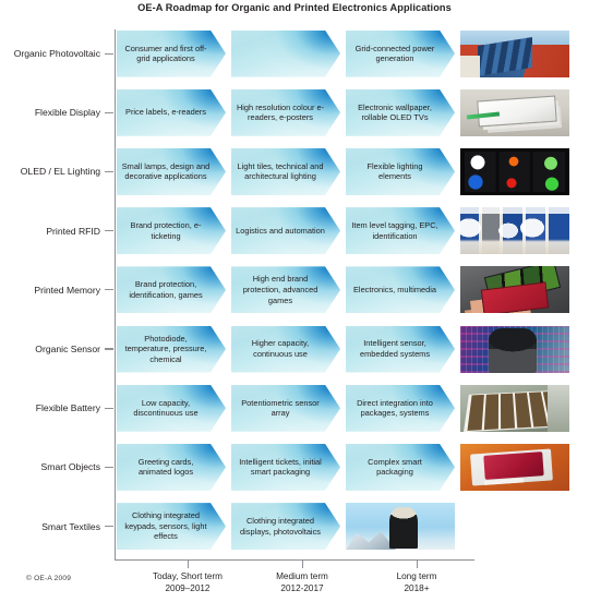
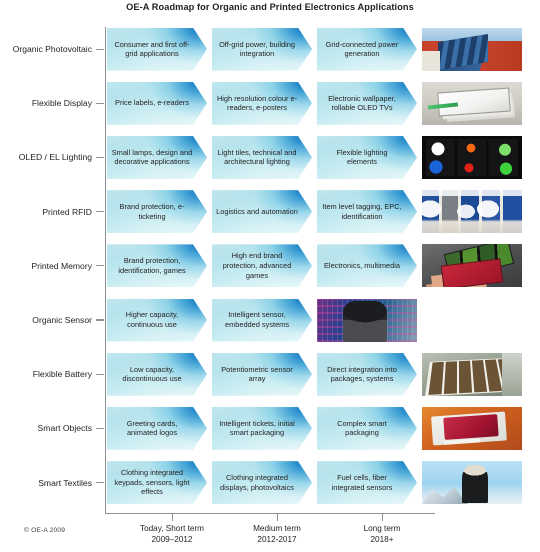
  OE-A Roadmap for Organic and Printed Electronics Applications
  Organic Photovoltaic
  Consumer and first off-grid applications
+ Off-grid power, building integration
  Grid-connected power generation
  Flexible Display
  Price labels, e-readers
  High resolution colour e-readers, e-posters
  Electronic wallpaper, rollable OLED TVs
  OLED / EL Lighting
  Small lamps, design and decorative applications
  Light tiles, technical and architectural lighting
  Flexible lighting elements
  Printed RFID
  Brand protection, e-ticketing
  Logistics and automation
  Item level tagging, EPC, identification
  Printed Memory
  Brand protection, identification, games
  High end brand protection, advanced games
  Electronics, multimedia
  Organic Sensor
- Photodiode, temperature, pressure, chemical
  Higher capacity, continuous use
  Intelligent sensor, embedded systems
  Flexible Battery
  Low capacity, discontinuous use
  Potentiometric sensor array
  Direct integration into packages, systems
  Smart Objects
  Greeting cards, animated logos
  Intelligent tickets, initial smart packaging
  Complex smart packaging
  Smart Textiles
  Clothing integrated keypads, sensors, light effects
  Clothing integrated displays, photovoltaics
+ Fuel cells, fiber integrated sensors
  Today, Short term
  2009–2012
  Medium term
  2012-2017
  Long term
  2018+
